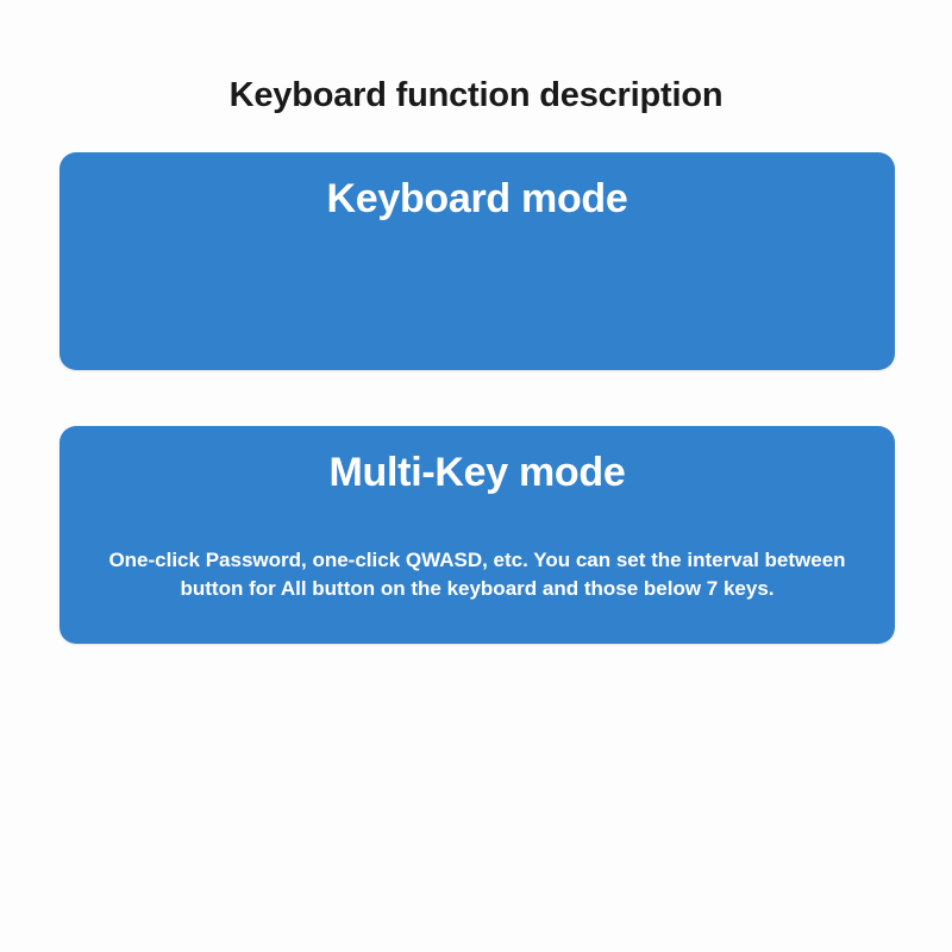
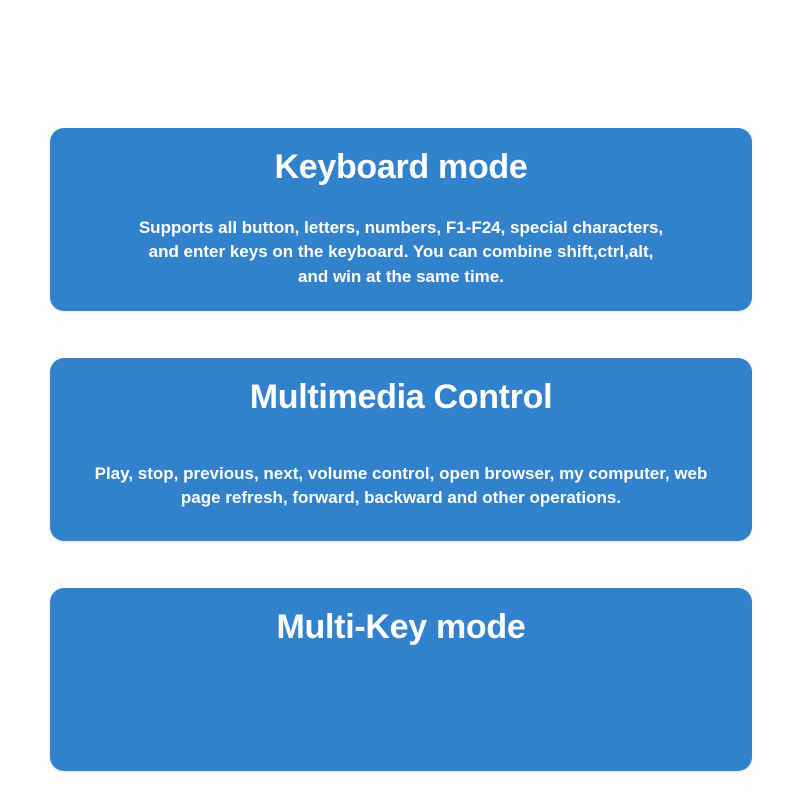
- Keyboard function description
  Keyboard mode
+ Supports all button, letters, numbers, F1-F24, special characters, and enter keys on the keyboard. You can combine shift,ctrl,alt, and win at the same time.
+ Multimedia Control
+ Play, stop, previous, next, volume control, open browser, my computer, web page refresh, forward, backward and other operations.
  Multi-Key mode
- One-click Password, one-click QWASD, etc. You can set the interval between button for All button on the keyboard and those below 7 keys.
